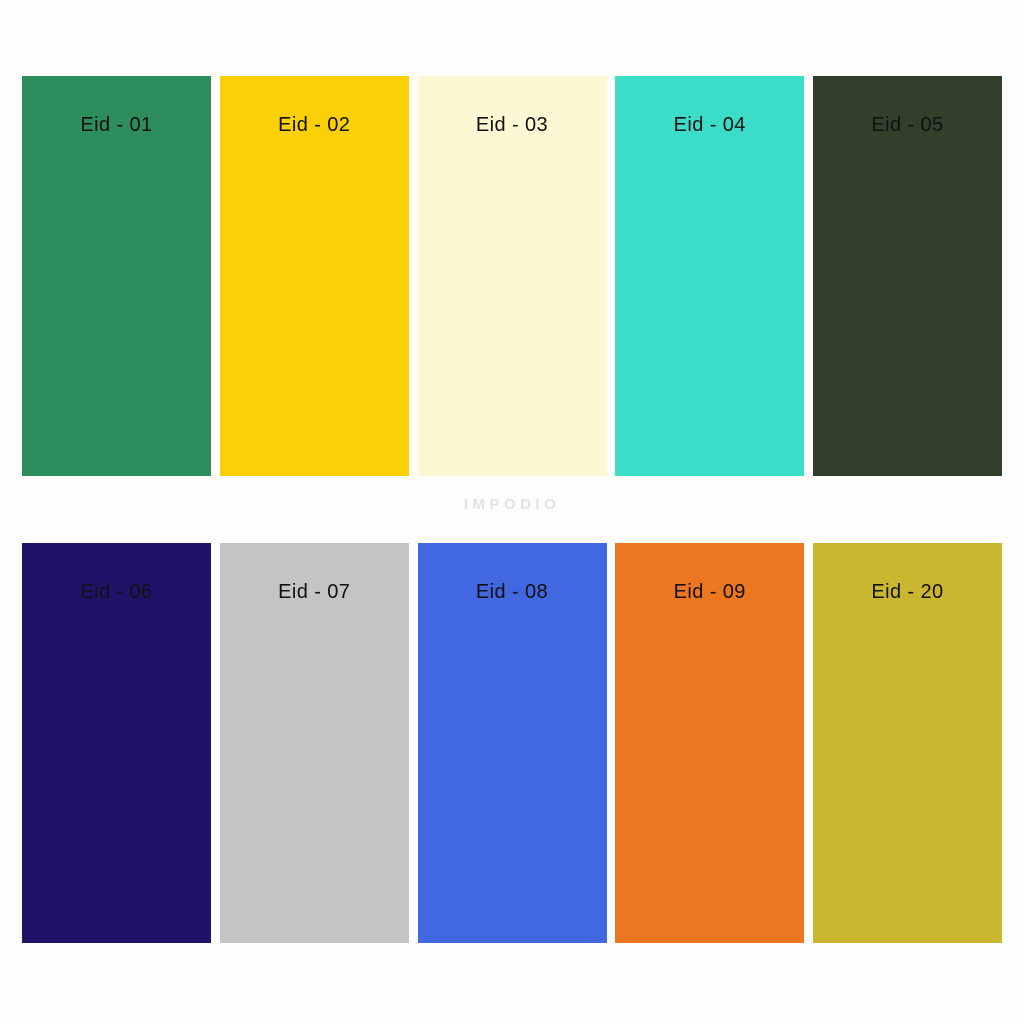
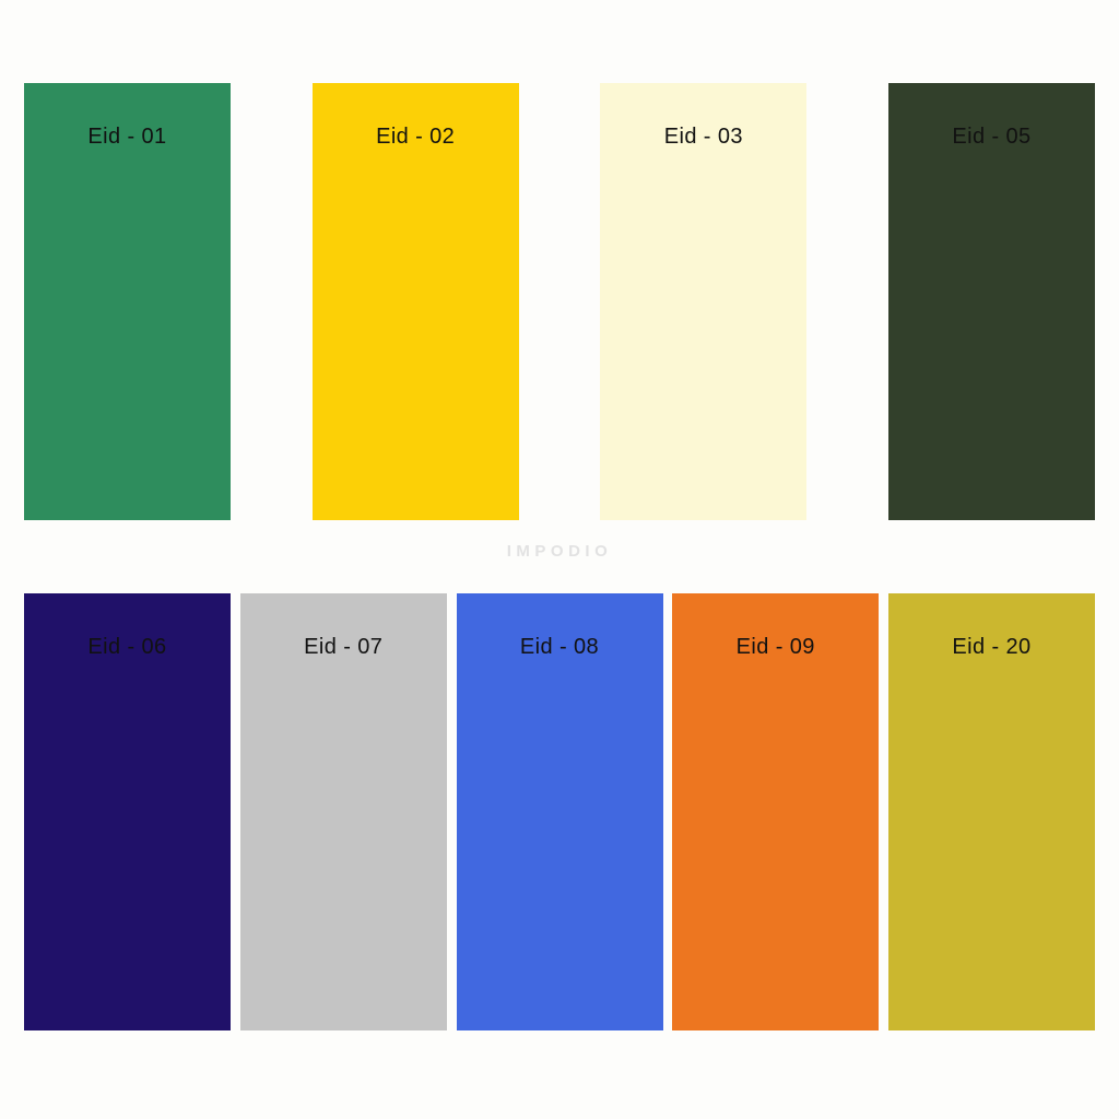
  Eid - 01
  Eid - 02
  Eid - 03
- Eid - 04
  Eid - 05
  IMPODIO
  Eid - 06
  Eid - 07
  Eid - 08
  Eid - 09
  Eid - 20
